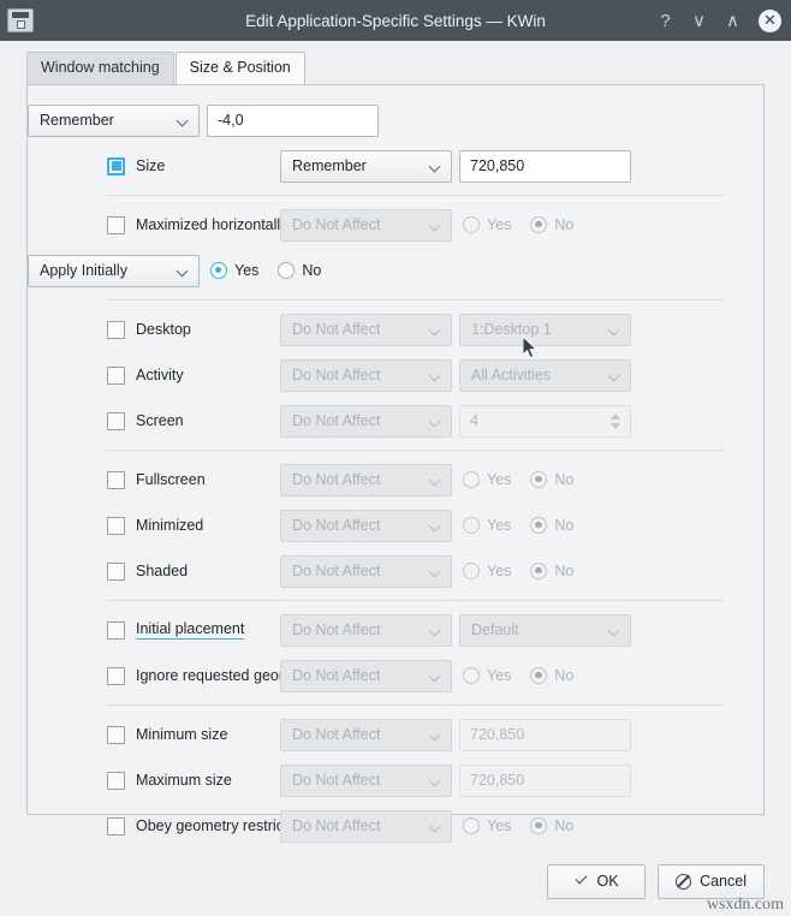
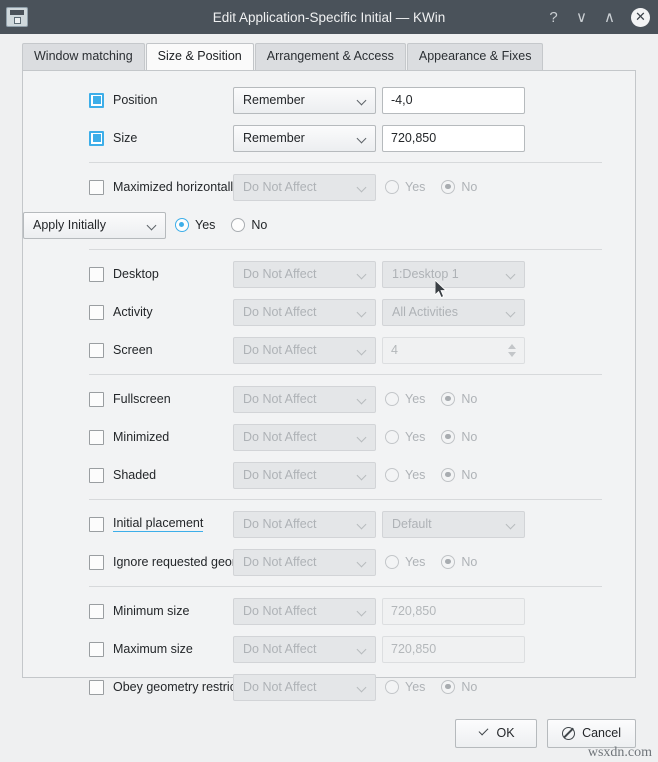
- Edit Application-Specific Settings — KWin
+ Edit Application-Specific Initial — KWin
  ?
  ∨
  ∧
  ✕
  Window matching
  Size & Position
+ Arrangement & Access
+ Appearance & Fixes
+ Position
  Remember
  -4,0
  Size
  Remember
  720,850
  Maximized horizontall
  Do Not Affect
  Yes
  No
  Apply Initially
  Yes
  No
  Desktop
  Do Not Affect
  1:Desktop 1
  Activity
  Do Not Affect
  All Activities
  Screen
  Do Not Affect
  4
  Fullscreen
  Do Not Affect
  Yes
  No
  Minimized
  Do Not Affect
  Yes
  No
  Shaded
  Do Not Affect
  Yes
  No
  Initial placement
  Do Not Affect
  Default
  Ignore requested geo
  Do Not Affect
  Yes
  No
  Minimum size
  Do Not Affect
  720,850
  Maximum size
  Do Not Affect
  720,850
  Obey geometry restri
  Do Not Affect
  Yes
  No
  OK
  Cancel
  wsxdn.com
